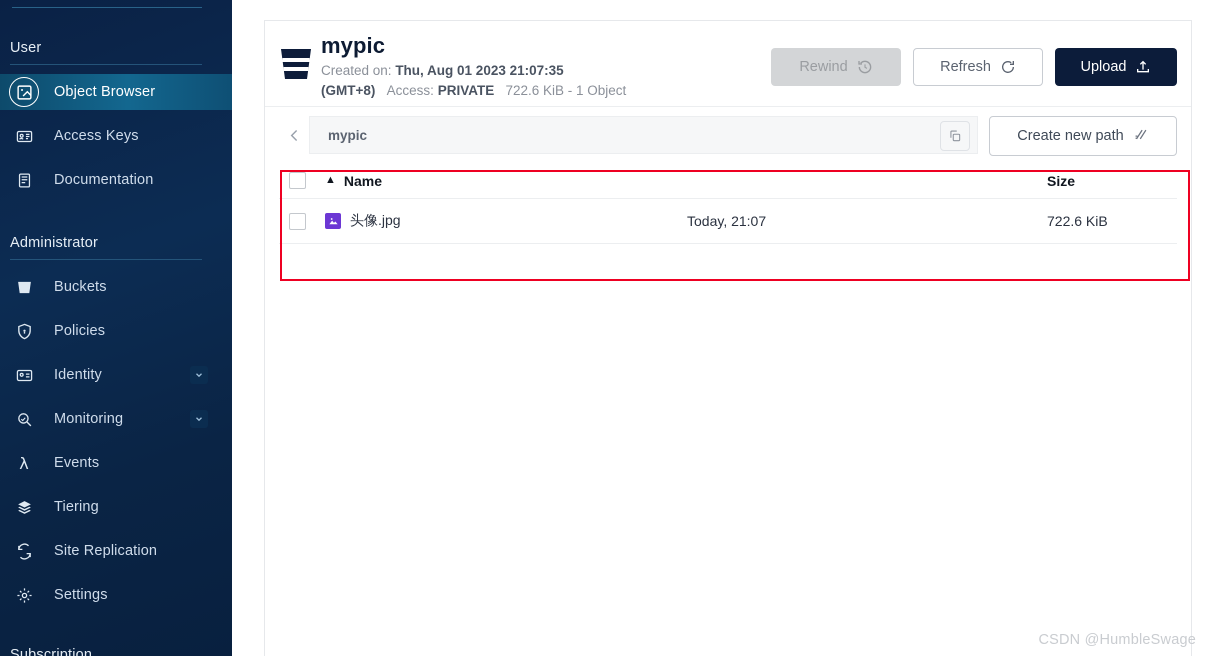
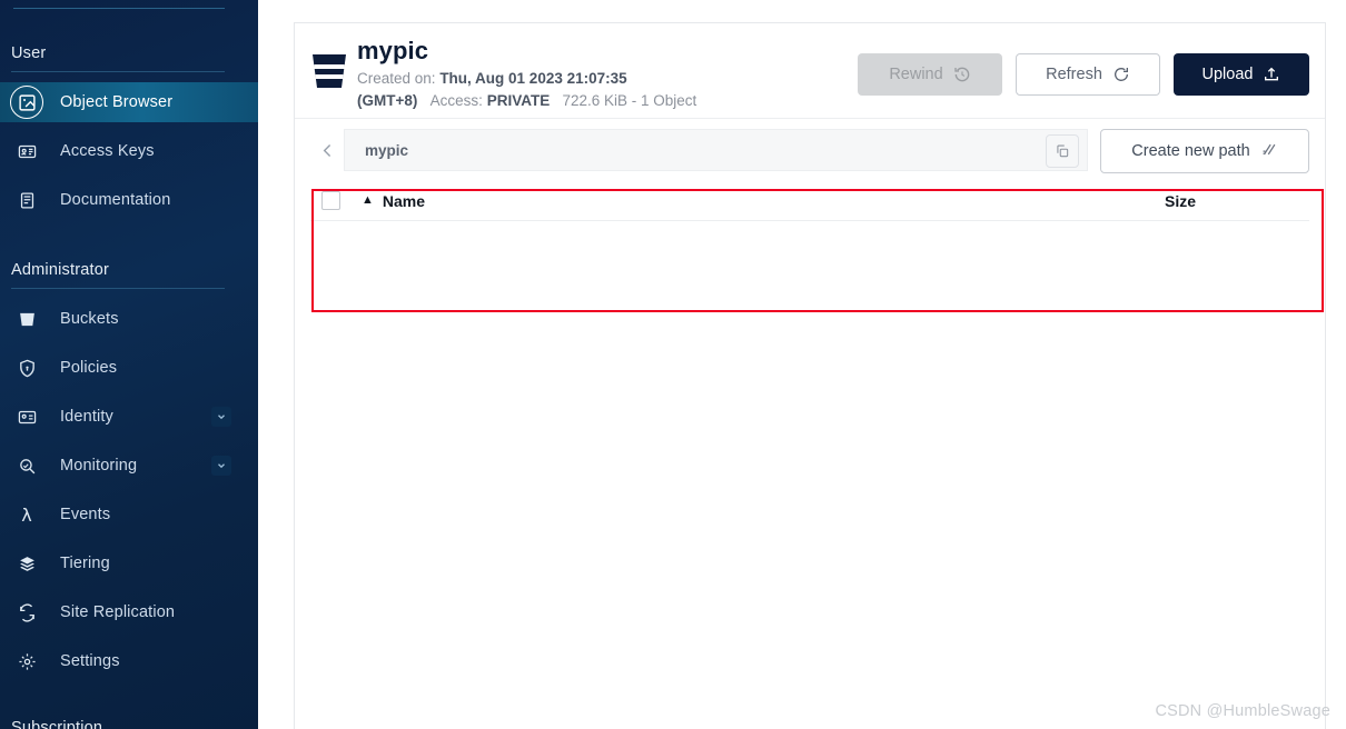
  User
  Object Browser
  Access Keys
  Documentation
  Administrator
  Buckets
  Policies
  Identity
  Monitoring
  λ
  Events
  Tiering
  Site Replication
  Settings
  Subscription
  mypic
  Created on: Thu, Aug 01 2023 21:07:35
  (GMT+8) Access: PRIVATE 722.6 KiB - 1 Object
  Rewind
  Refresh
  Upload
  mypic
  Create new path
  ▲
  Name
  Size
- 头像.jpg
- Today, 21:07
- 722.6 KiB
  CSDN @HumbleSwage
